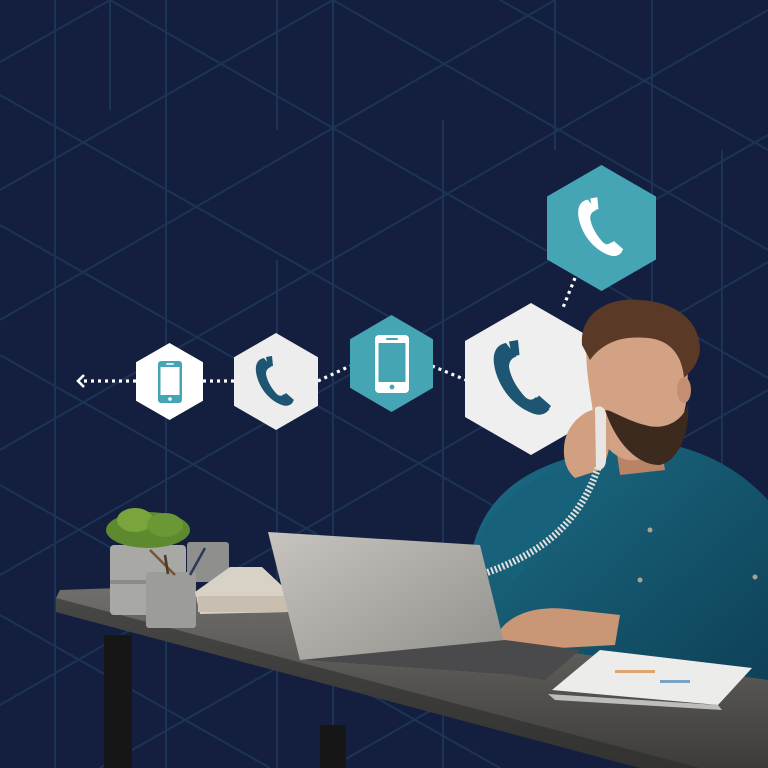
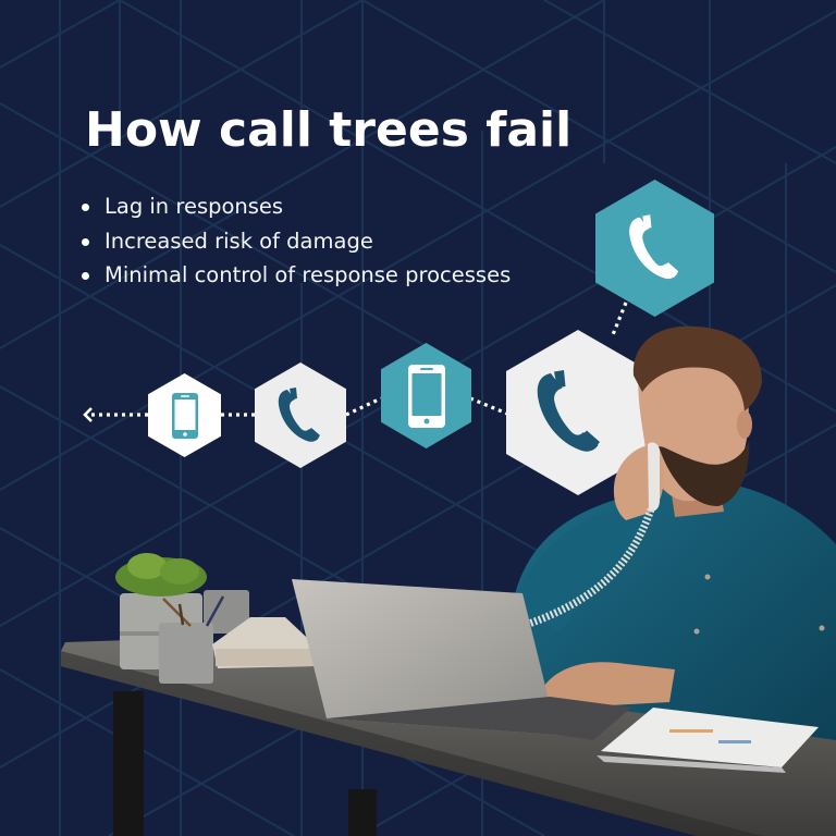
+ How call trees fail
+ Lag in responses
+ Increased risk of damage
+ Minimal control of response processes
